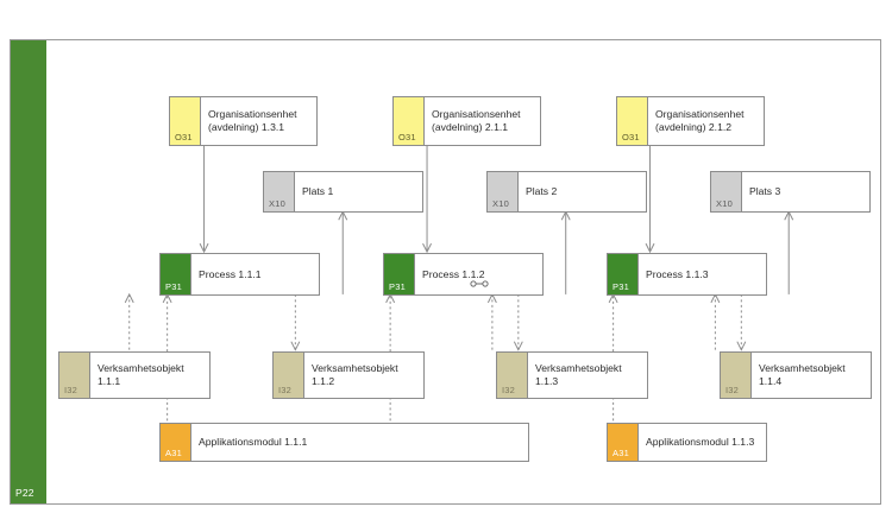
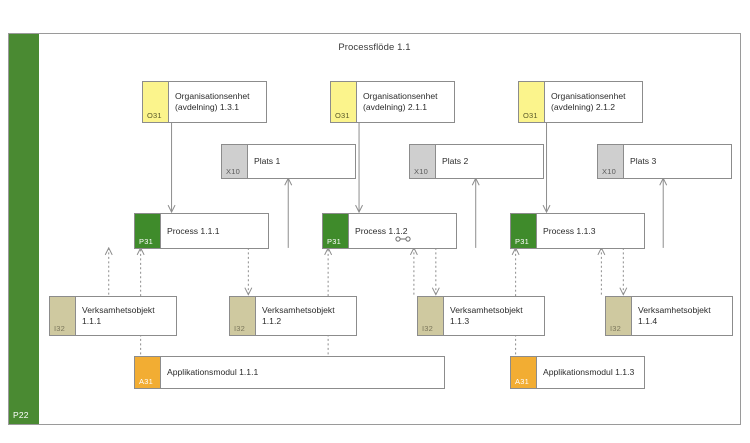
  P22
+ Processflöde 1.1
  O31
  Organisationsenhet
  (avdelning) 1.3.1
  O31
  Organisationsenhet
  (avdelning) 2.1.1
  O31
  Organisationsenhet
  (avdelning) 2.1.2
  X10
  Plats 1
  X10
  Plats 2
  X10
  Plats 3
  P31
  Process 1.1.1
  P31
  Process 1.1.2
  P31
  Process 1.1.3
  I32
  Verksamhetsobjekt
  1.1.1
  I32
  Verksamhetsobjekt
  1.1.2
  I32
  Verksamhetsobjekt
  1.1.3
  I32
  Verksamhetsobjekt
  1.1.4
  A31
  Applikationsmodul 1.1.1
  A31
  Applikationsmodul 1.1.3
